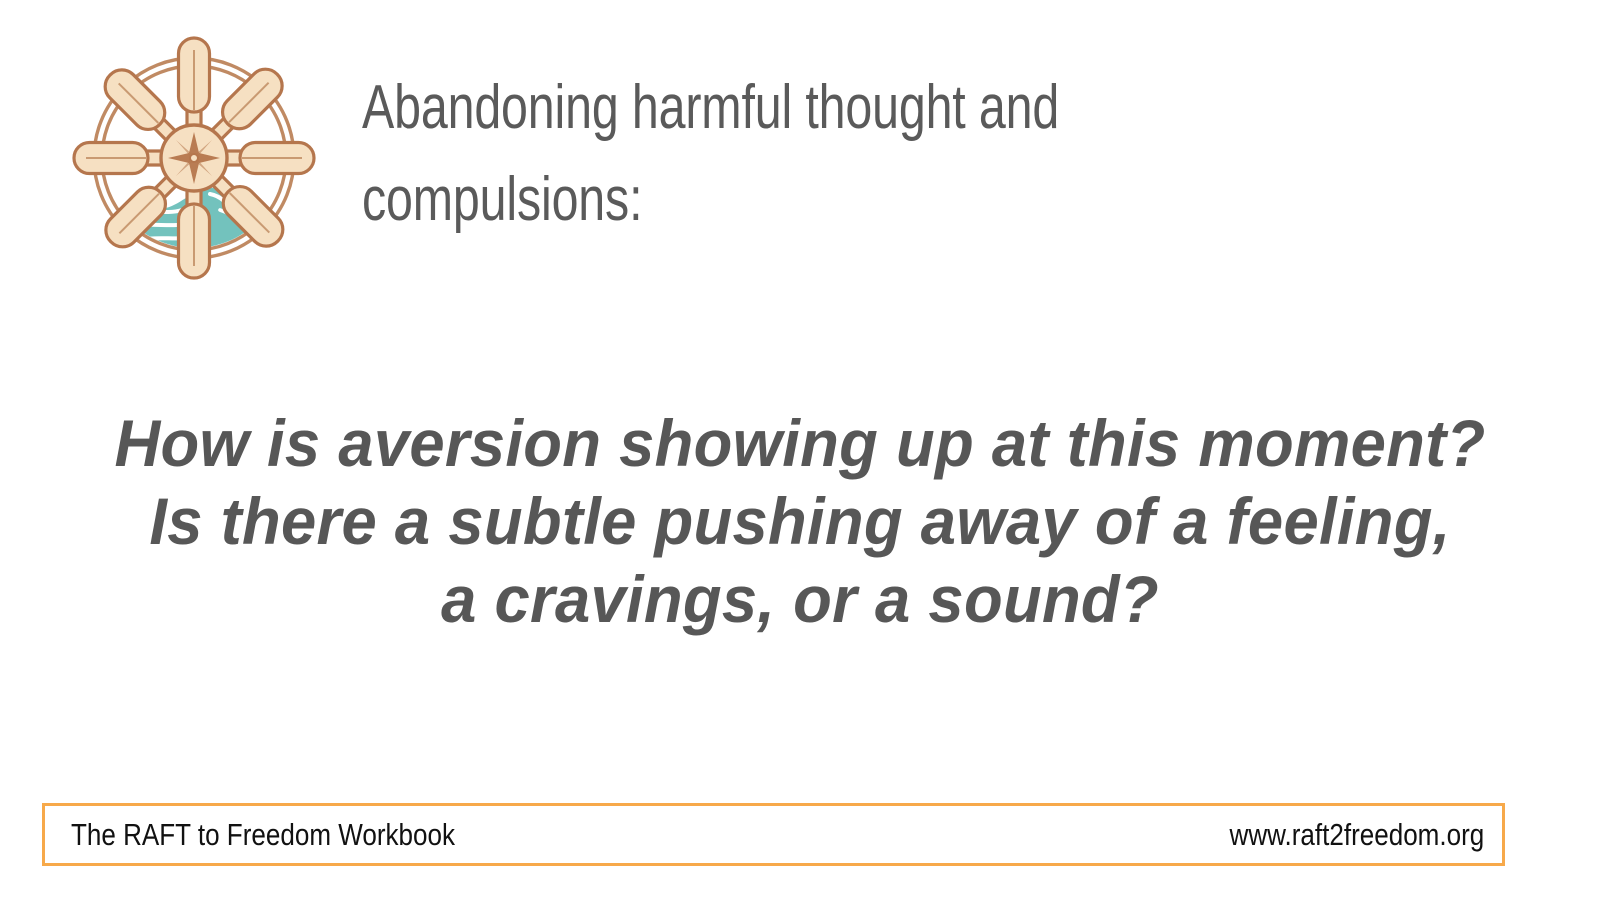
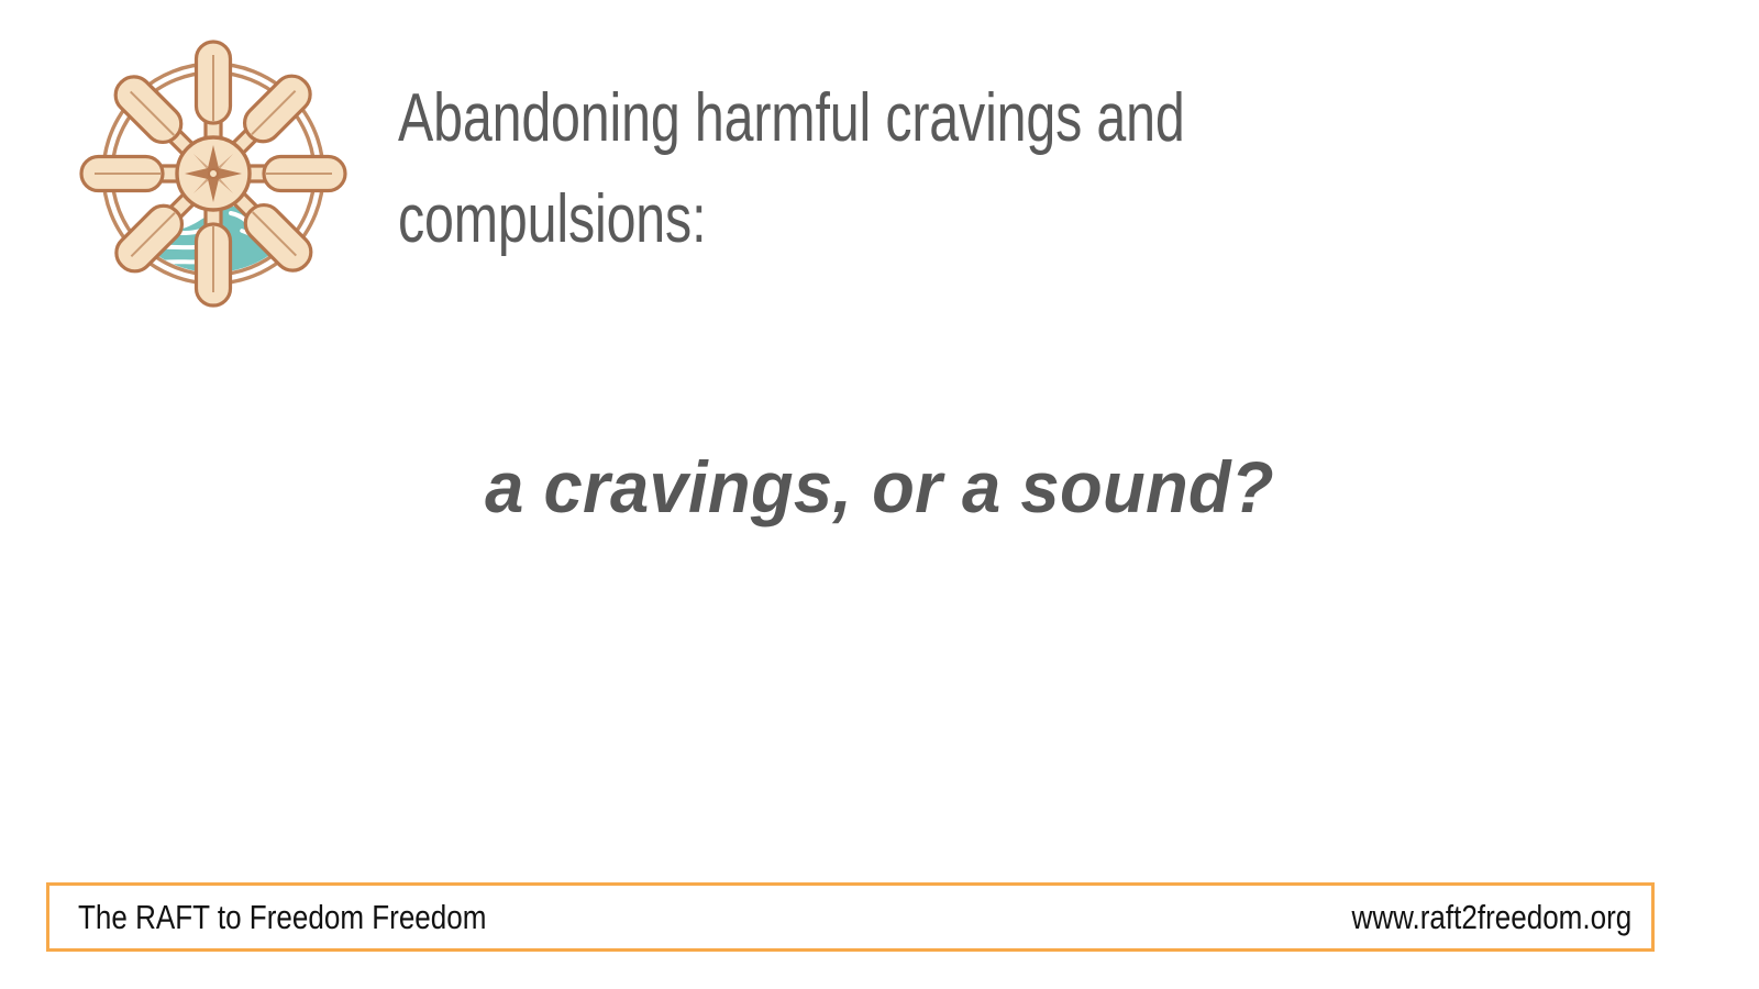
- Abandoning harmful thought and compulsions:
+ Abandoning harmful cravings and compulsions:
- How is aversion showing up at this moment?
- Is there a subtle pushing away of a feeling,
  a cravings, or a sound?
- The RAFT to Freedom Workbook
+ The RAFT to Freedom Freedom
  www.raft2freedom.org
